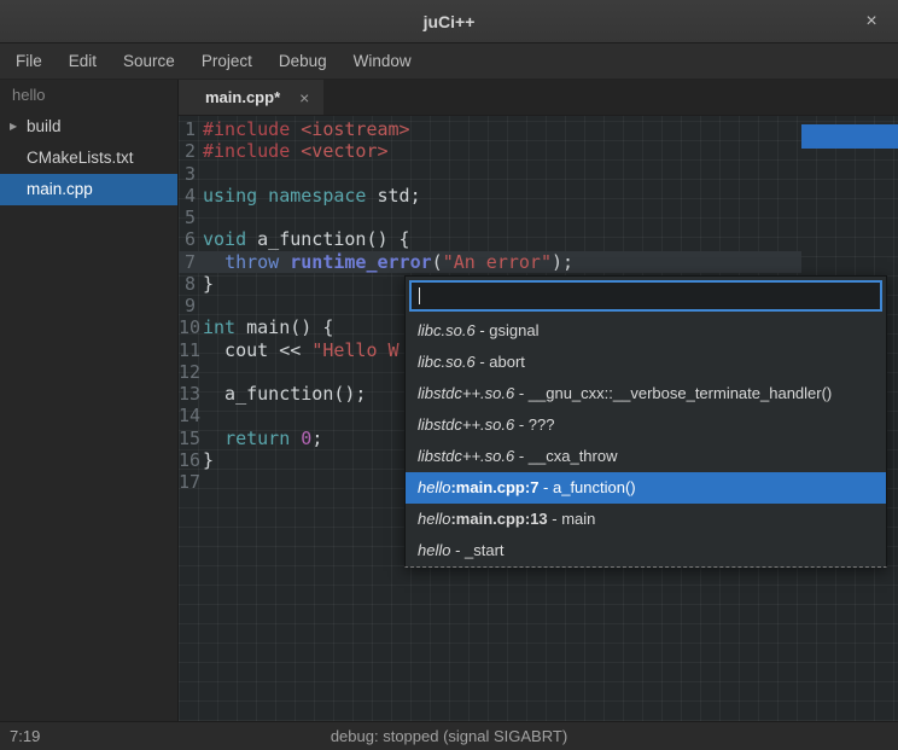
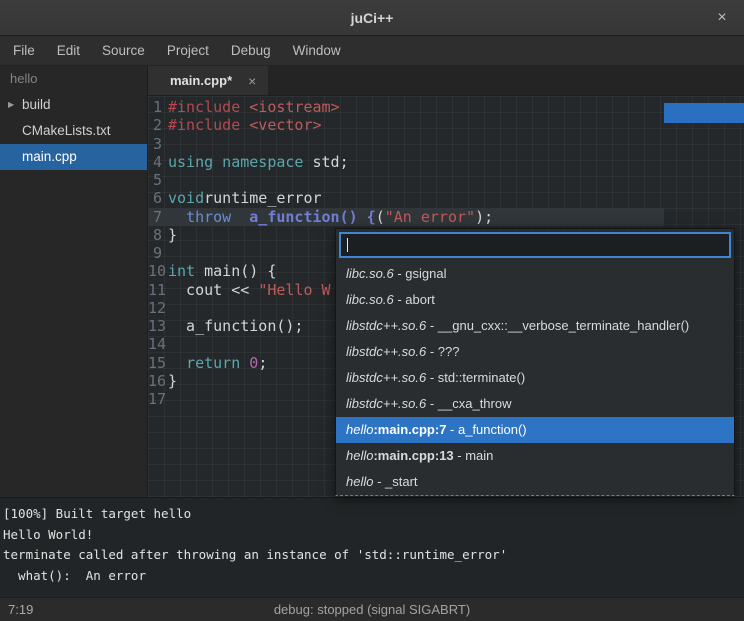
  juCi++
  ×
  File
  Edit
  Source
  Project
  Debug
  Window
  hello
  ▶
  build
  CMakeLists.txt
  main.cpp
  main.cpp*
  ×
  1
  #include <iostream>
  2
  #include <vector>
  3
  4
  using namespace std;
  5
  6
- void a_function() {
+ voidruntime_error
  7
- throw runtime_error("An error");
+ throw a_function() {("An error");
  8
  }
  9
  10
  int main() {
  11
  cout << "Hello W
  12
  13
  a_function();
  14
  15
  return 0;
  16
  }
  17
+ [100%] Built target hello
+ Hello World!
+ terminate called after throwing an instance of 'std::runtime_error'
+ what(): An error
  debug: stopped (signal SIGABRT)
  7:19
  libc.so.6 - gsignal
  libc.so.6 - abort
  libstdc++.so.6 - __gnu_cxx::__verbose_terminate_handler()
  libstdc++.so.6 - ???
+ libstdc++.so.6 - std::terminate()
  libstdc++.so.6 - __cxa_throw
  hello:main.cpp:7 - a_function()
  hello:main.cpp:13 - main
  hello - _start
